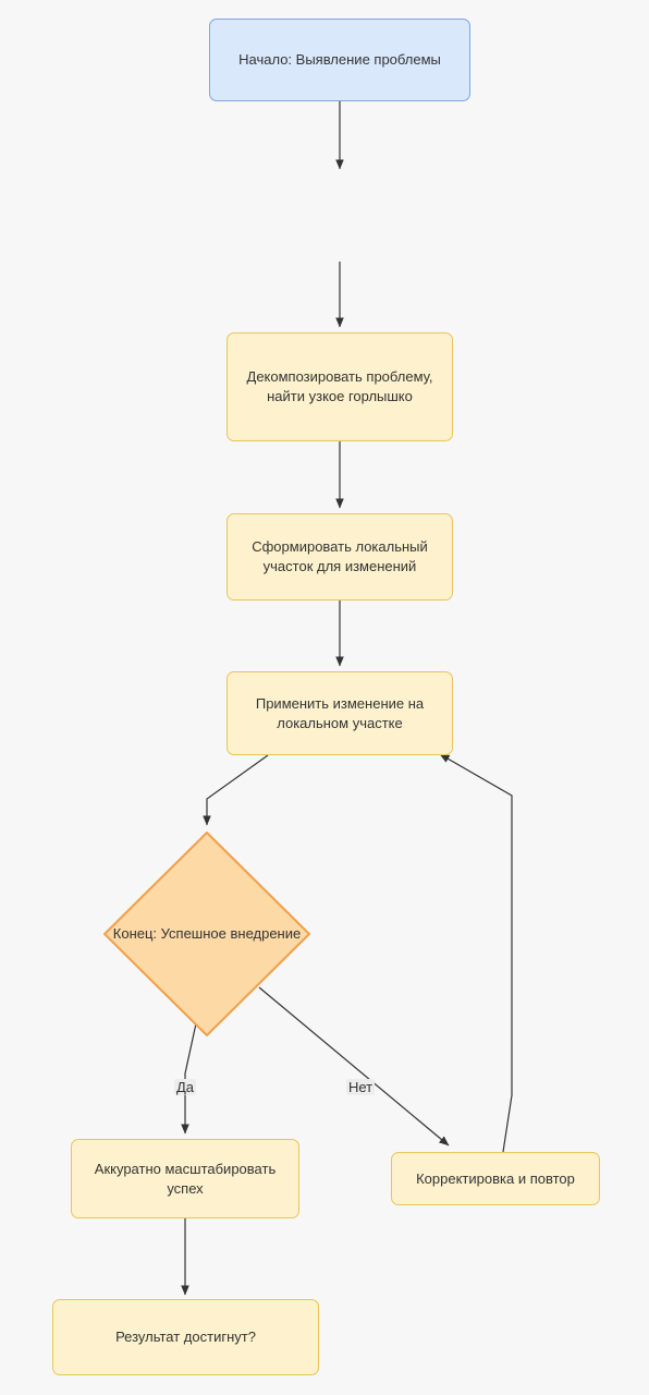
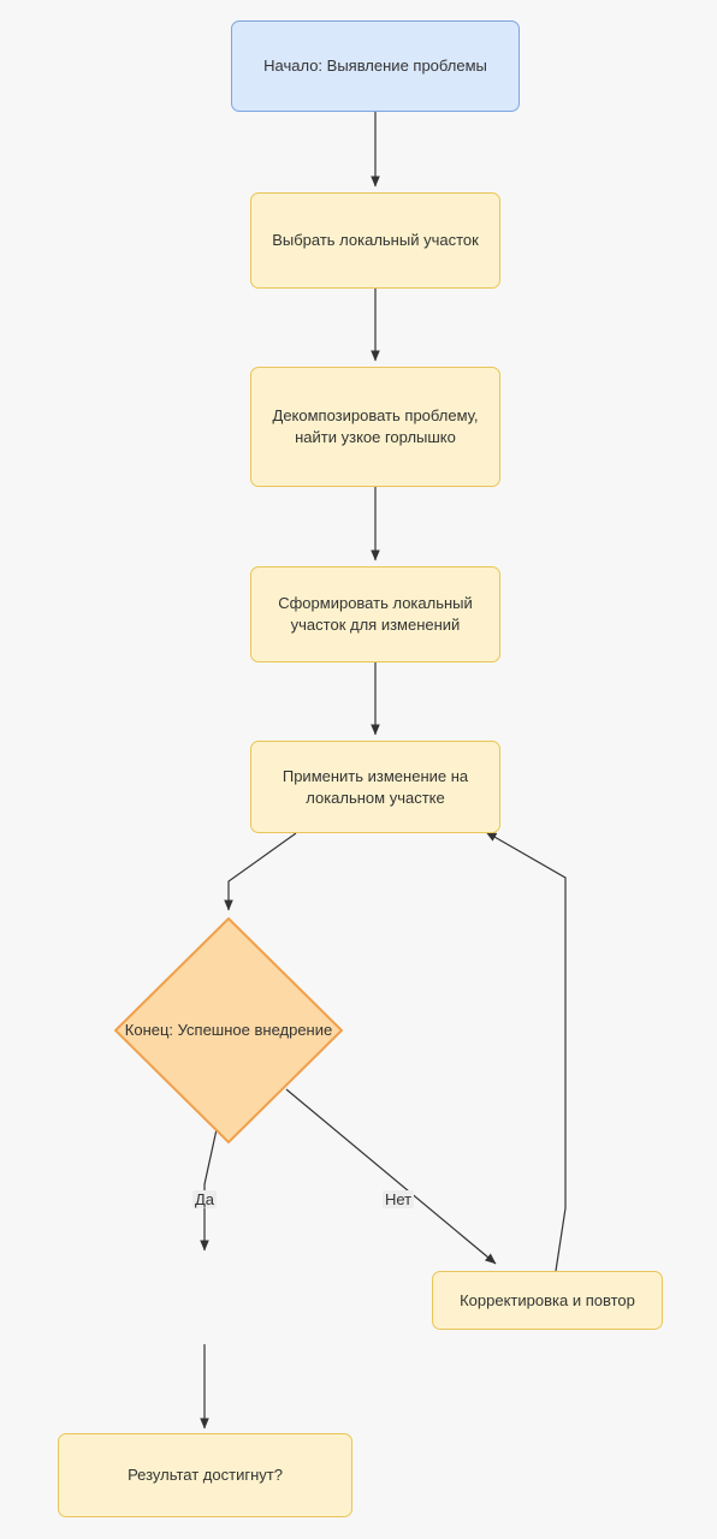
  Начало: Выявление проблемы
+ Выбрать локальный участок
  Декомпозировать проблему,
  найти узкое горлышко
  Сформировать локальный
  участок для изменений
  Применить изменение на
  локальном участке
  Конец: Успешное внедрение
- Аккуратно масштабировать
- успех
  Корректировка и повтор
  Результат достигнут?
  Да
  Нет
